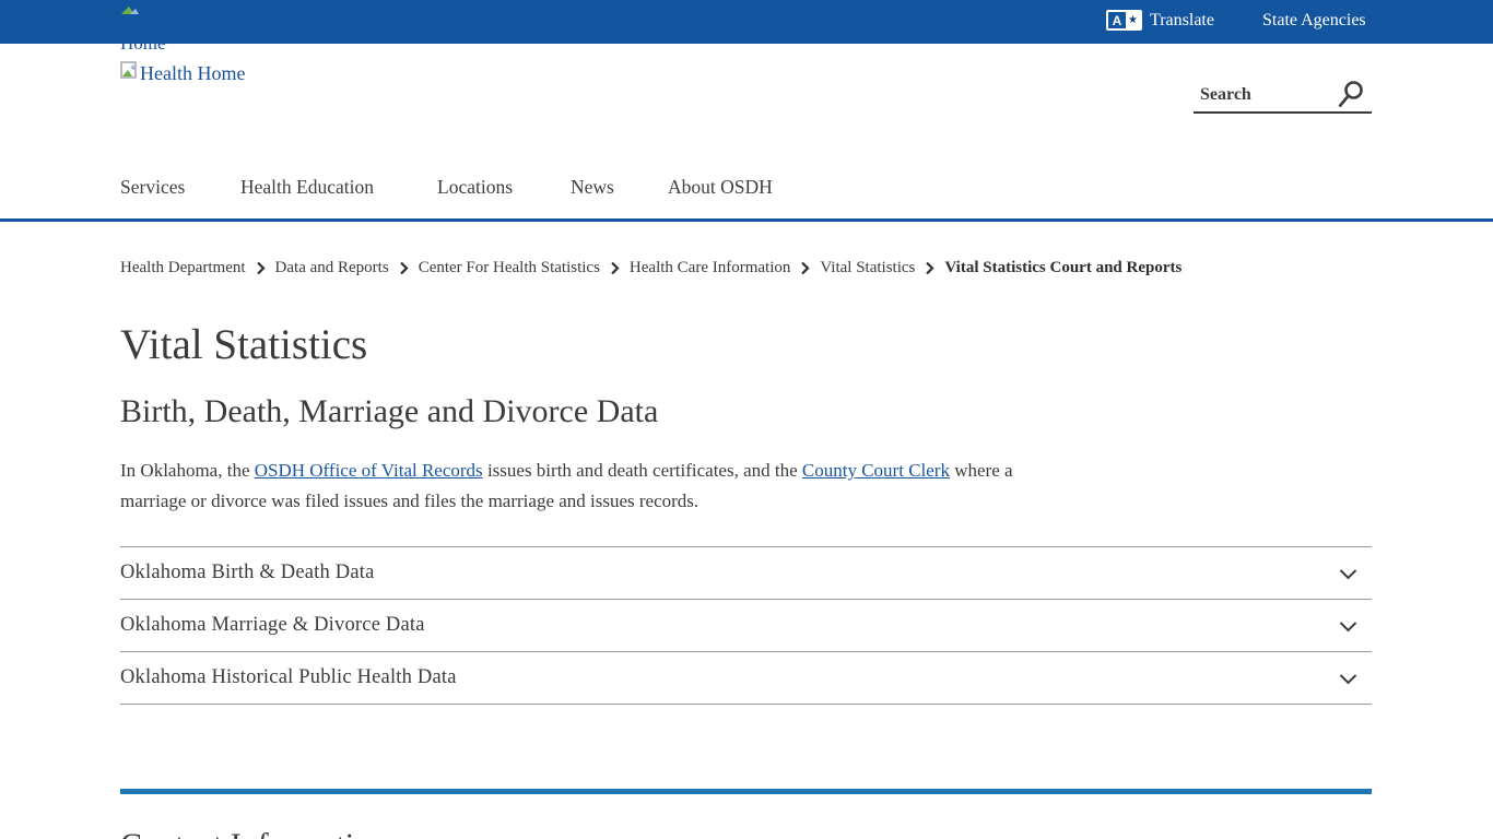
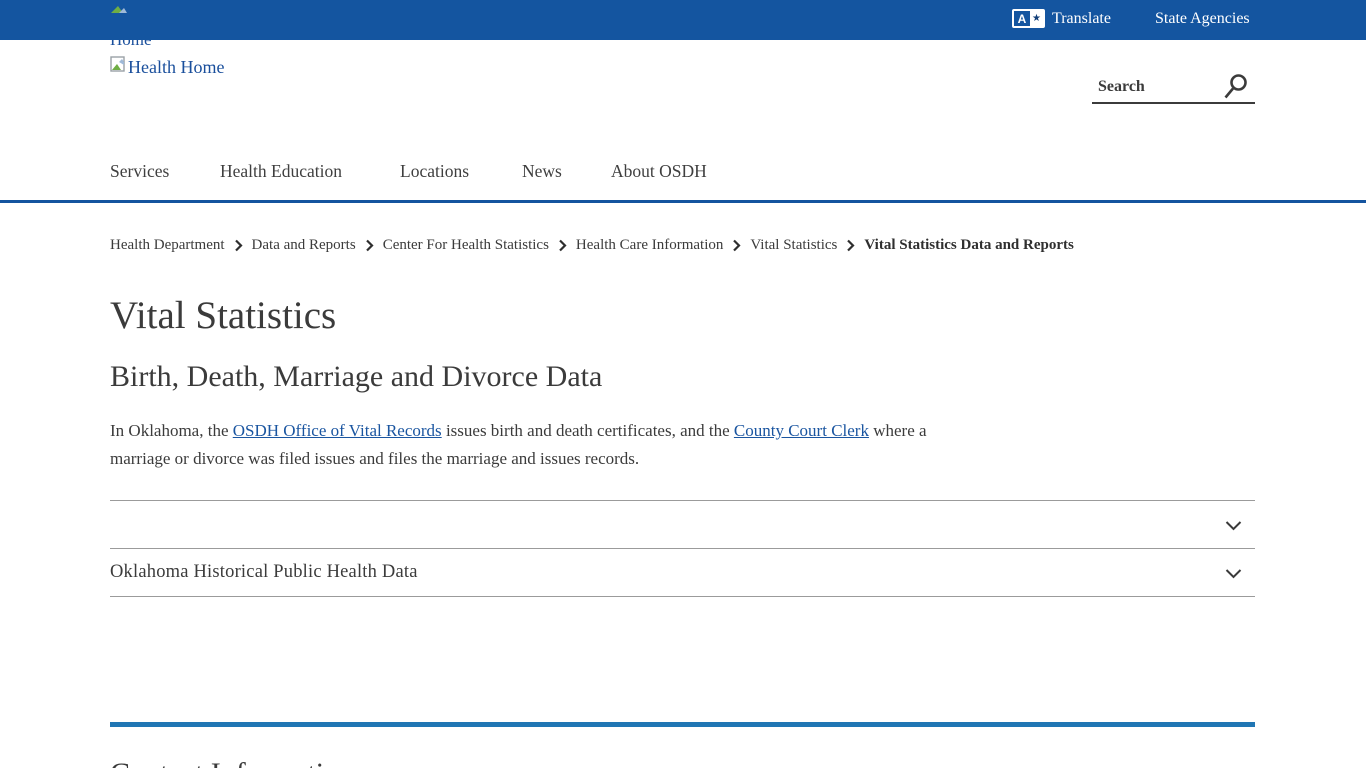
  A
  ★
  Translate
  State Agencies
  Health Home
  Search
  Services
  Health Education
  Locations
  News
  About OSDH
  Health Department
  Data and Reports
  Center For Health Statistics
  Health Care Information
  Vital Statistics
- Vital Statistics Court and Reports
+ Vital Statistics Data and Reports
  Vital Statistics
  Birth, Death, Marriage and Divorce Data
  In Oklahoma, the OSDH Office of Vital Records issues birth and death certificates, and the County Court Clerk where a marriage or divorce was filed issues and files the marriage and issues records.
- Oklahoma Birth & Death Data
- Oklahoma Marriage & Divorce Data
  Oklahoma Historical Public Health Data
